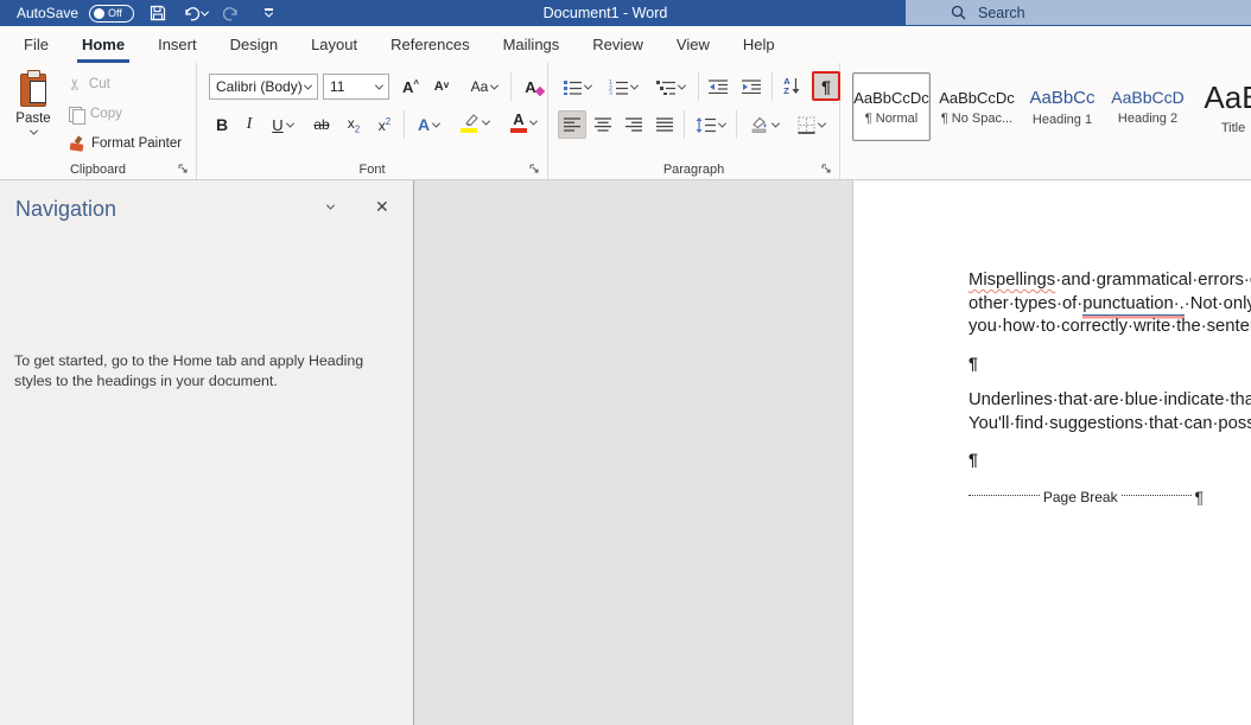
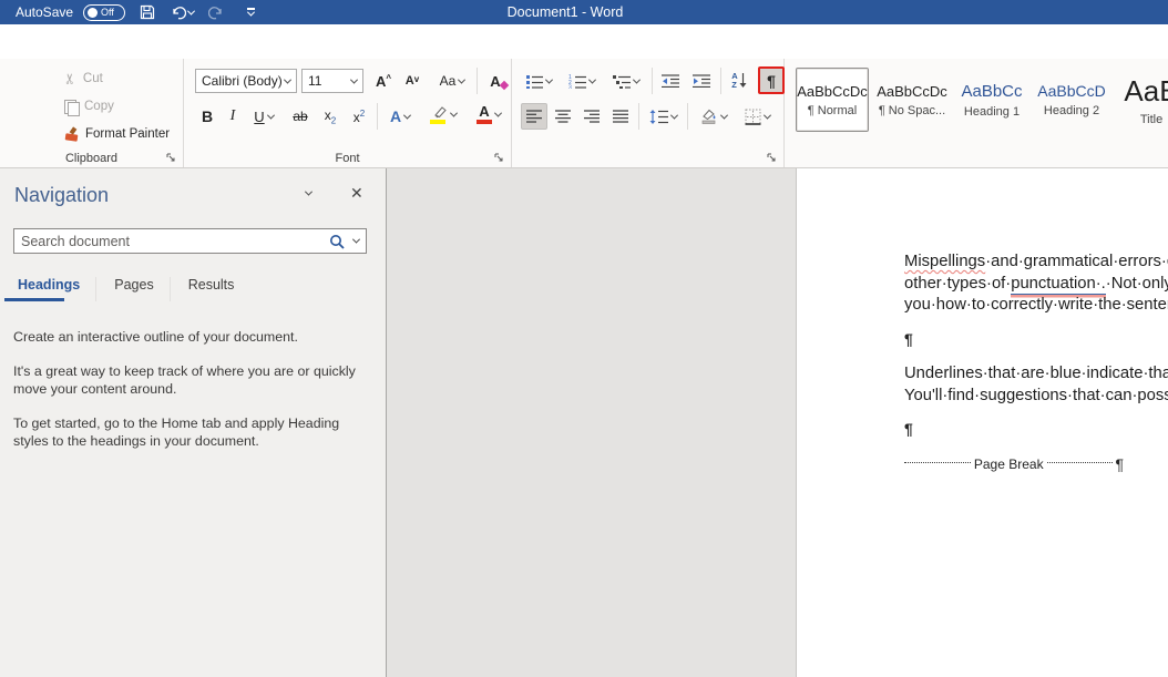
  AutoSave
  Off
  Document1 - Word
- Search
- File
- Home
- Insert
- Design
- Layout
- References
- Mailings
- Review
- View
- Help
- Paste
  Cut
  Copy
  Format Painter
  Clipboard
  Calibri (Body)
  11
  A^
  Av
  Aa
  A
  B
  I
  U
  ab
  x2
  x2
  A
  A
  Font
  A
  Z
  ¶
- Paragraph
  AaBbCcDc
  ¶ Normal
  AaBbCcDc
  ¶ No Spac...
  AaBbCc
  Heading 1
  AaBbCcD
  Heading 2
  Title
  Navigation
  ✕
+ Search document
+ Headings
+ Pages
+ Results
+ Create an interactive outline of your document.
+ It's a great way to keep track of where you are or quickly move your content around.
  To get started, go to the Home tab and apply Heading styles to the headings in your document.
  Mispellings·and·grammatical·errors·
  other·types·of·punctuation·.·Not·onl
  you·how·to·correctly·write·the·sente
  ¶
  Underlines·that·are·blue·indicate·tha
  You'll·find·suggestions·that·can·pos
  ¶
  Page Break
  ¶
